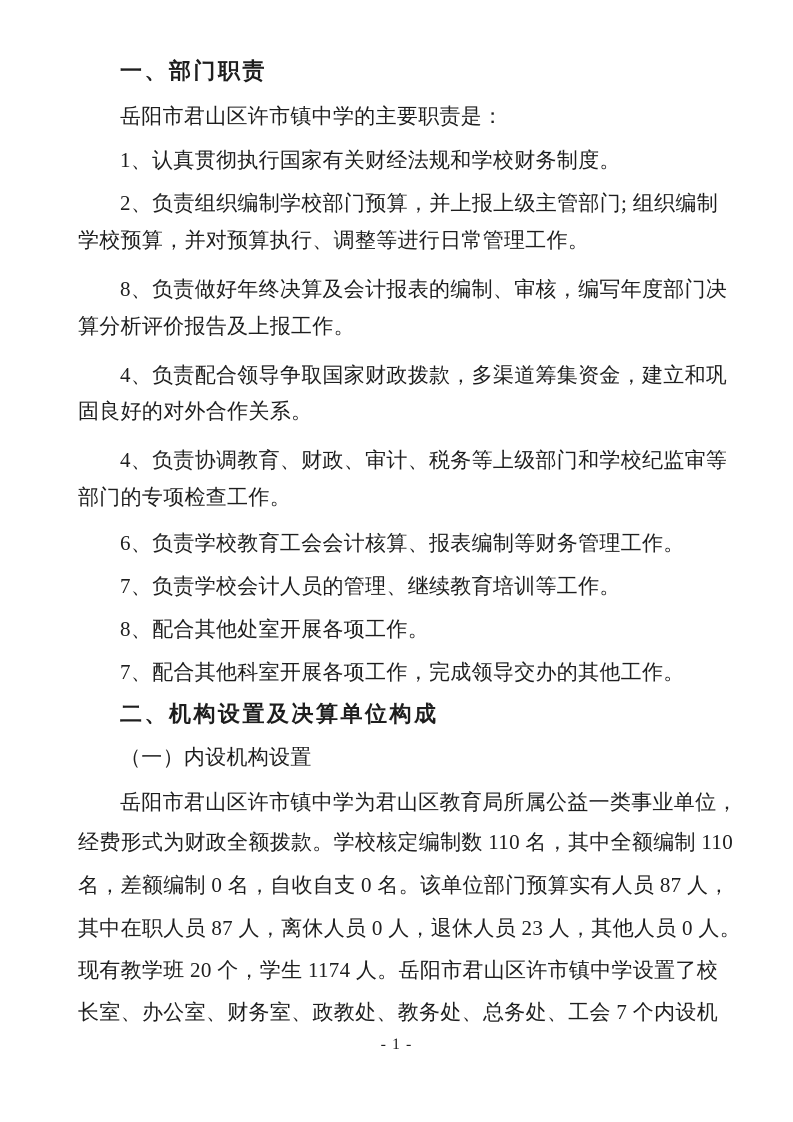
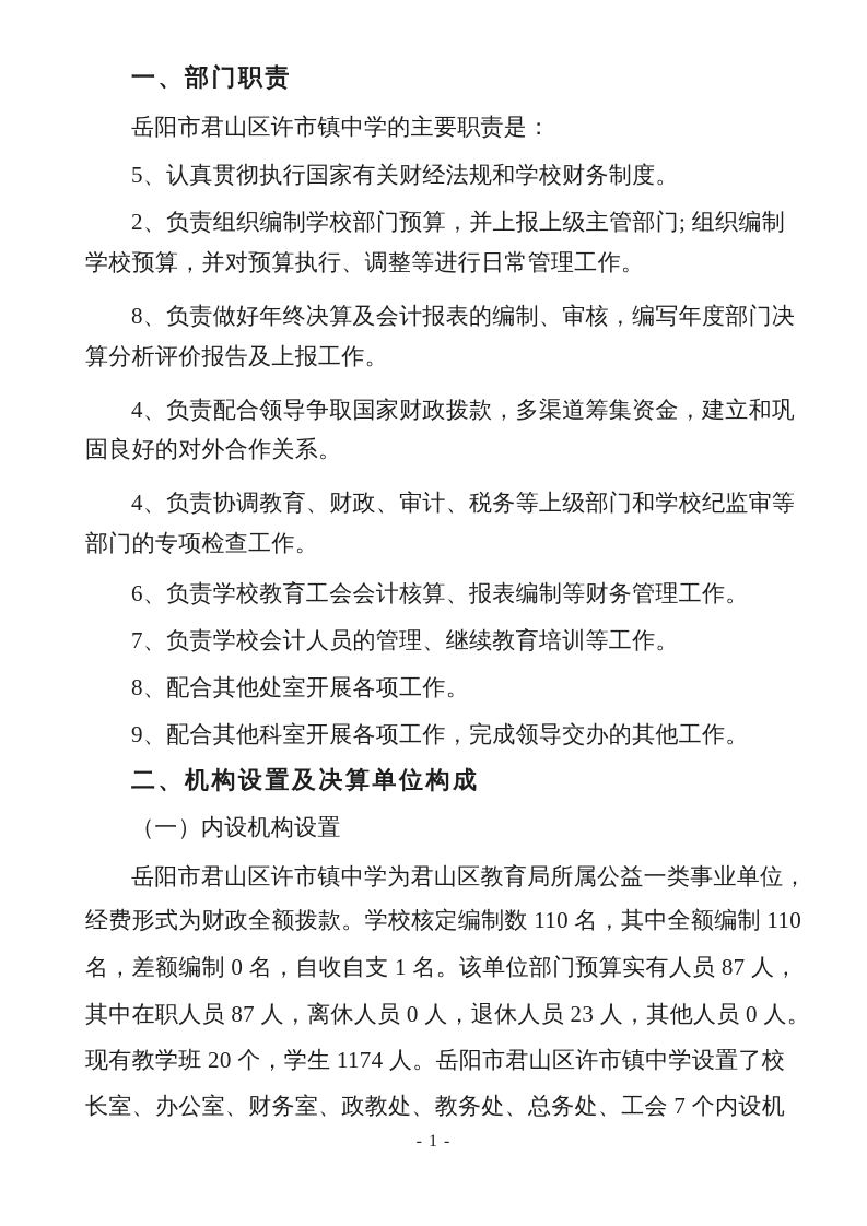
  一、部门职责
  岳阳市君山区许市镇中学的主要职责是：
- 1、认真贯彻执行国家有关财经法规和学校财务制度。
+ 5、认真贯彻执行国家有关财经法规和学校财务制度。
  2、负责组织编制学校部门预算，并上报上级主管部门; 组织编制
  学校预算，并对预算执行、调整等进行日常管理工作。
  8、负责做好年终决算及会计报表的编制、审核，编写年度部门决
  算分析评价报告及上报工作。
  4、负责配合领导争取国家财政拨款，多渠道筹集资金，建立和巩
  固良好的对外合作关系。
  4、负责协调教育、财政、审计、税务等上级部门和学校纪监审等
  部门的专项检查工作。
  6、负责学校教育工会会计核算、报表编制等财务管理工作。
  7、负责学校会计人员的管理、继续教育培训等工作。
  8、配合其他处室开展各项工作。
- 7、配合其他科室开展各项工作，完成领导交办的其他工作。
+ 9、配合其他科室开展各项工作，完成领导交办的其他工作。
  二、机构设置及决算单位构成
  （一）内设机构设置
  岳阳市君山区许市镇中学为君山区教育局所属公益一类事业单位，
  经费形式为财政全额拨款。学校核定编制数 110 名，其中全额编制 110
- 名，差额编制 0 名，自收自支 0 名。该单位部门预算实有人员 87 人，
+ 名，差额编制 0 名，自收自支 1 名。该单位部门预算实有人员 87 人，
  其中在职人员 87 人，离休人员 0 人，退休人员 23 人，其他人员 0 人。
  现有教学班 20 个，学生 1174 人。岳阳市君山区许市镇中学设置了校
  长室、办公室、财务室、政教处、教务处、总务处、工会 7 个内设机
  - 1 -
